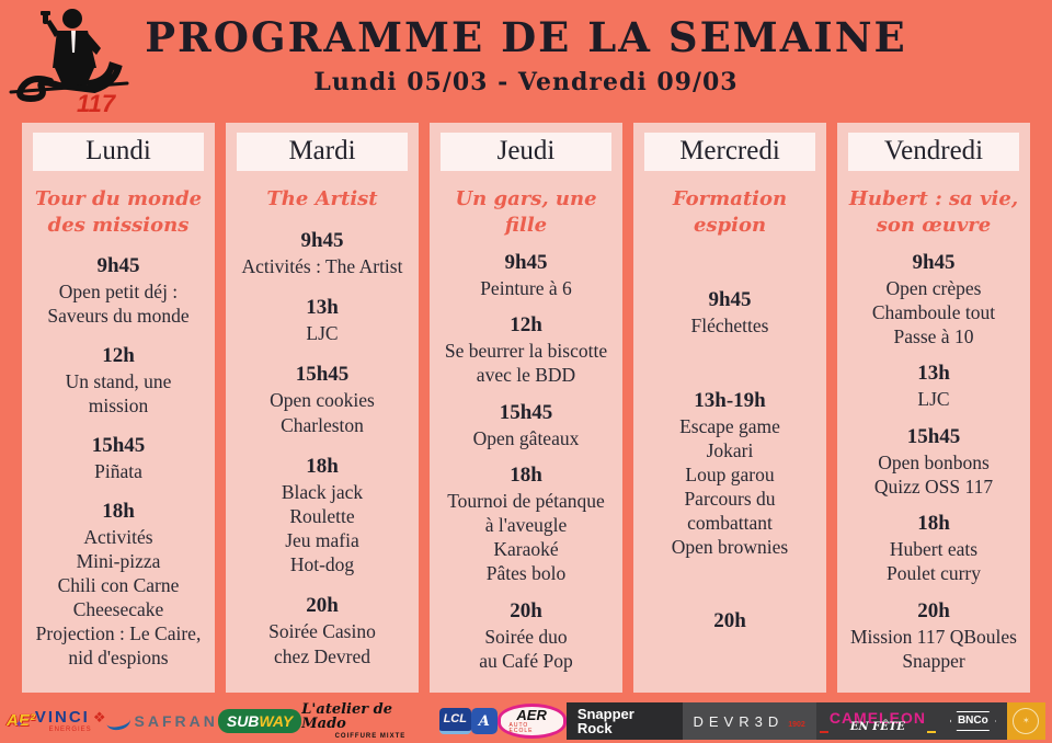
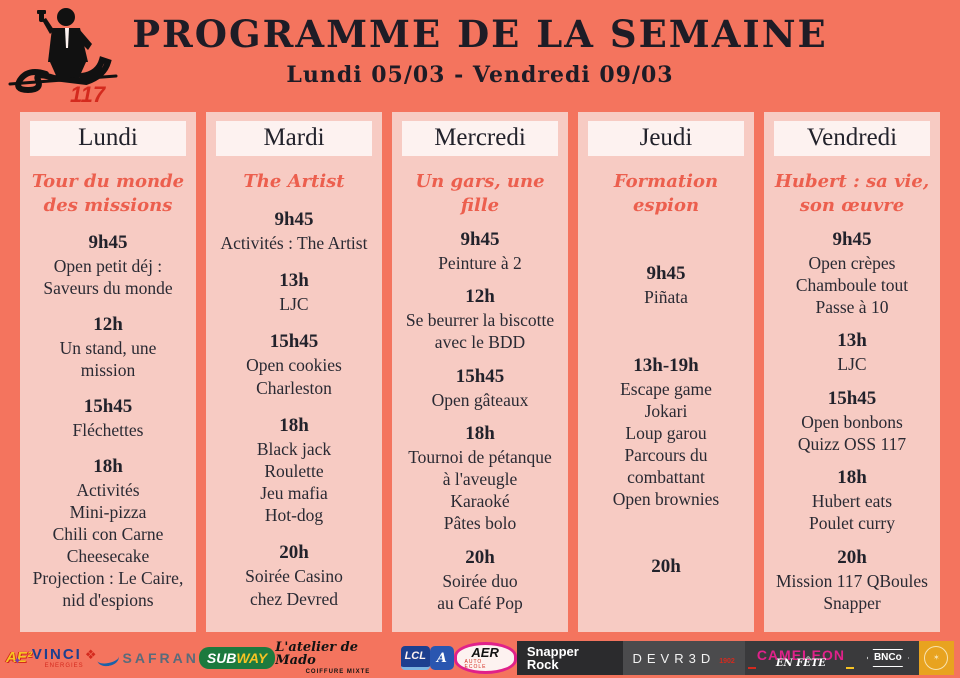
  117
  PROGRAMME DE LA SEMAINE
  Lundi 05/03 - Vendredi 09/03
  Lundi
  Tour du monde
  des missions
  9h45
  Open petit déj :
  Saveurs du monde
  12h
  Un stand, une
  mission
  15h45
- Piñata
+ Fléchettes
  18h
  Activités
  Mini-pizza
  Chili con Carne
  Cheesecake
  Projection : Le Caire,
  nid d'espions
  Mardi
  The Artist
  9h45
  Activités : The Artist
  13h
  LJC
  15h45
  Open cookies
  Charleston
  18h
  Black jack
  Roulette
  Jeu mafia
  Hot-dog
  20h
  Soirée Casino
  chez Devred
- Jeudi
+ Mercredi
  Un gars, une
  fille
  9h45
- Peinture à 6
+ Peinture à 2
  12h
  Se beurrer la biscotte
  avec le BDD
  15h45
  Open gâteaux
  18h
  Tournoi de pétanque
  à l'aveugle
  Karaoké
  Pâtes bolo
  20h
  Soirée duo
  au Café Pop
- Mercredi
+ Jeudi
  Formation espion
  9h45
- Fléchettes
+ Piñata
  13h-19h
  Escape game
  Jokari
  Loup garou
  Parcours du
  combattant
  Open brownies
  20h
  Vendredi
  Hubert : sa vie,
  son œuvre
  9h45
  Open crèpes
  Chamboule tout
  Passe à 10
  13h
  LJC
  15h45
  Open bonbons
  Quizz OSS 117
  18h
  Hubert eats
  Poulet curry
  20h
  Mission 117 QBoules
  Snapper
  AE²
  ✦
  VINCI
  ❖
  SAFRAN
  SUBWAY
  L'atelier de Mado
  LCL
  A
  AER
  Snapper Rock
  DEVR3D
  CAMELEON
  EN FÊTE
  BNCo
  ✶
